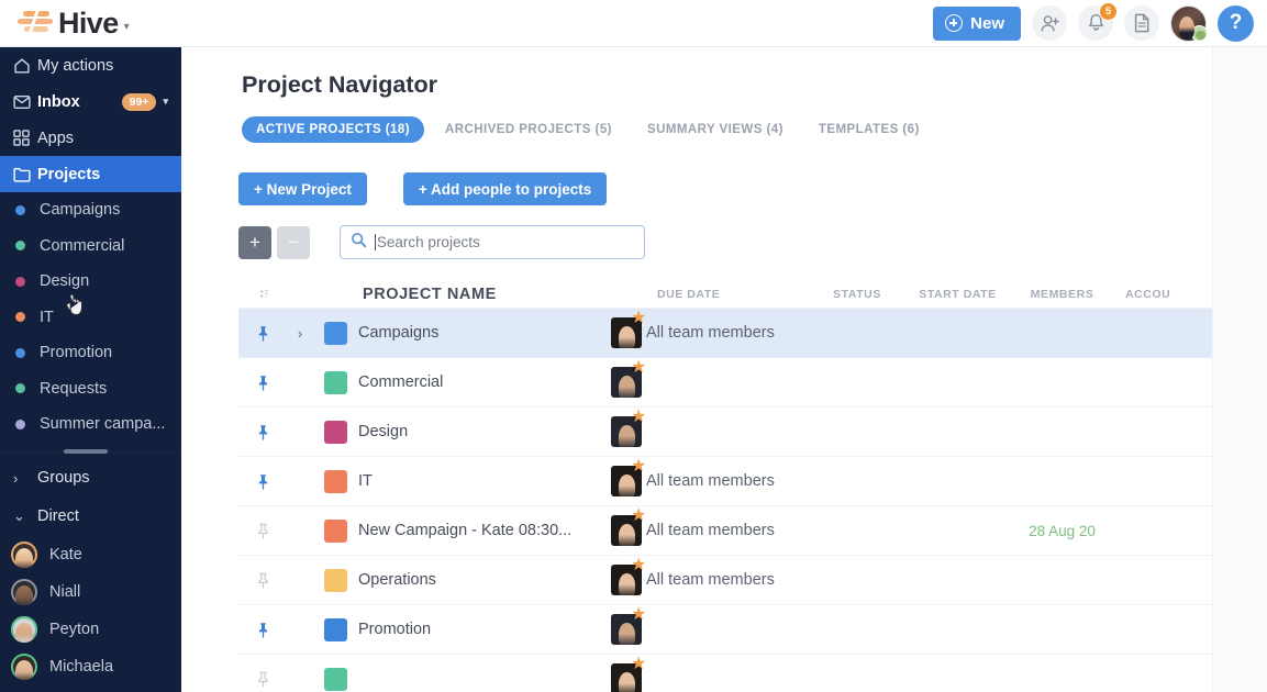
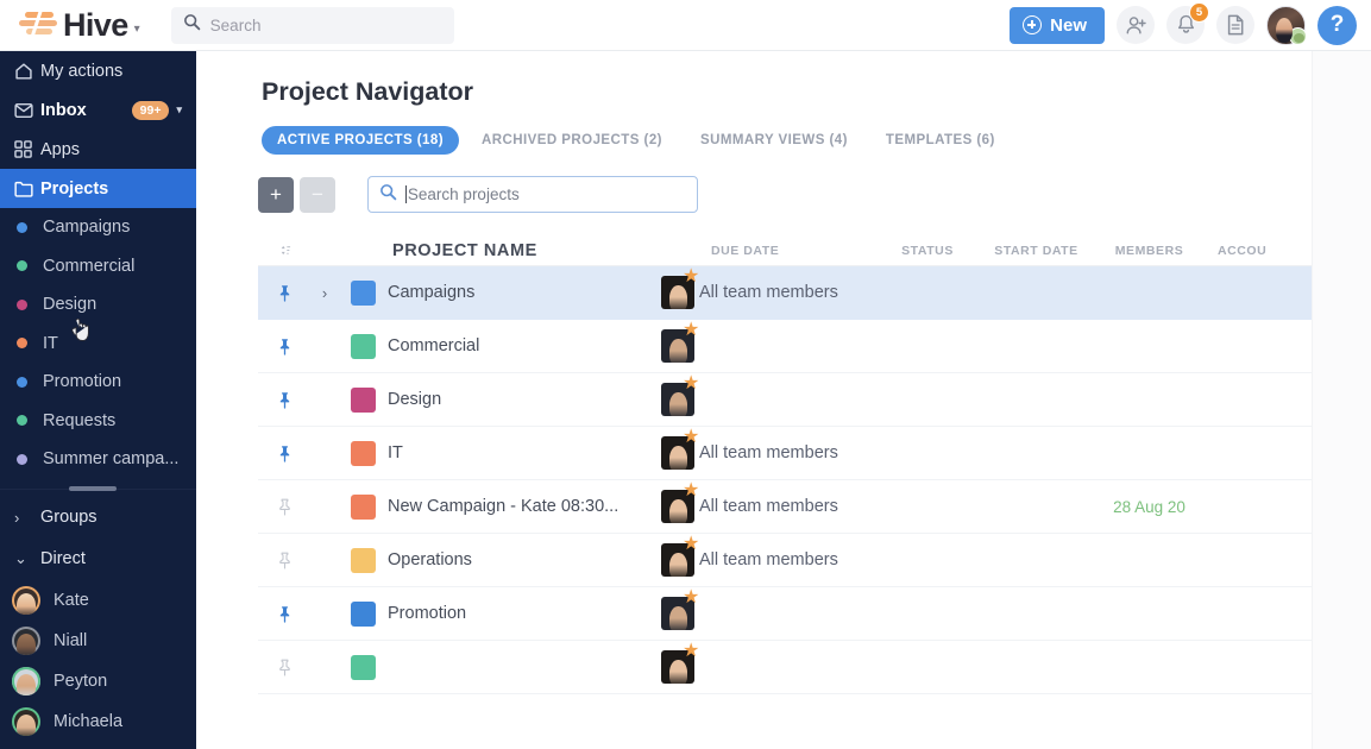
  Hive
  ▾
+ Search
  New
  5
  ?
  My actions
  Inbox
  99+
  ▾
  Apps
  Projects
  Campaigns
  Commercial
  Design
  IT
  Promotion
  Requests
  Summer campa...
  ›
  Groups
  ⌄
  Direct
  Kate
  Niall
  Peyton
  Michaela
  Project Navigator
  ACTIVE PROJECTS (18)
- ARCHIVED PROJECTS (5)
+ ARCHIVED PROJECTS (2)
  SUMMARY VIEWS (4)
  TEMPLATES (6)
- + New Project
- + Add people to projects
  +
  −
  Search projects
  PROJECT NAME
  DUE DATE
  STATUS
  START DATE
  MEMBERS
  ACCOU
  ›
  Campaigns
  ★
  All team members
  Commercial
  ★
  Design
  ★
  IT
  ★
  All team members
  New Campaign - Kate 08:30...
  ★
  All team members
  28 Aug 20
  Operations
  ★
  All team members
  Promotion
  ★
  ★
